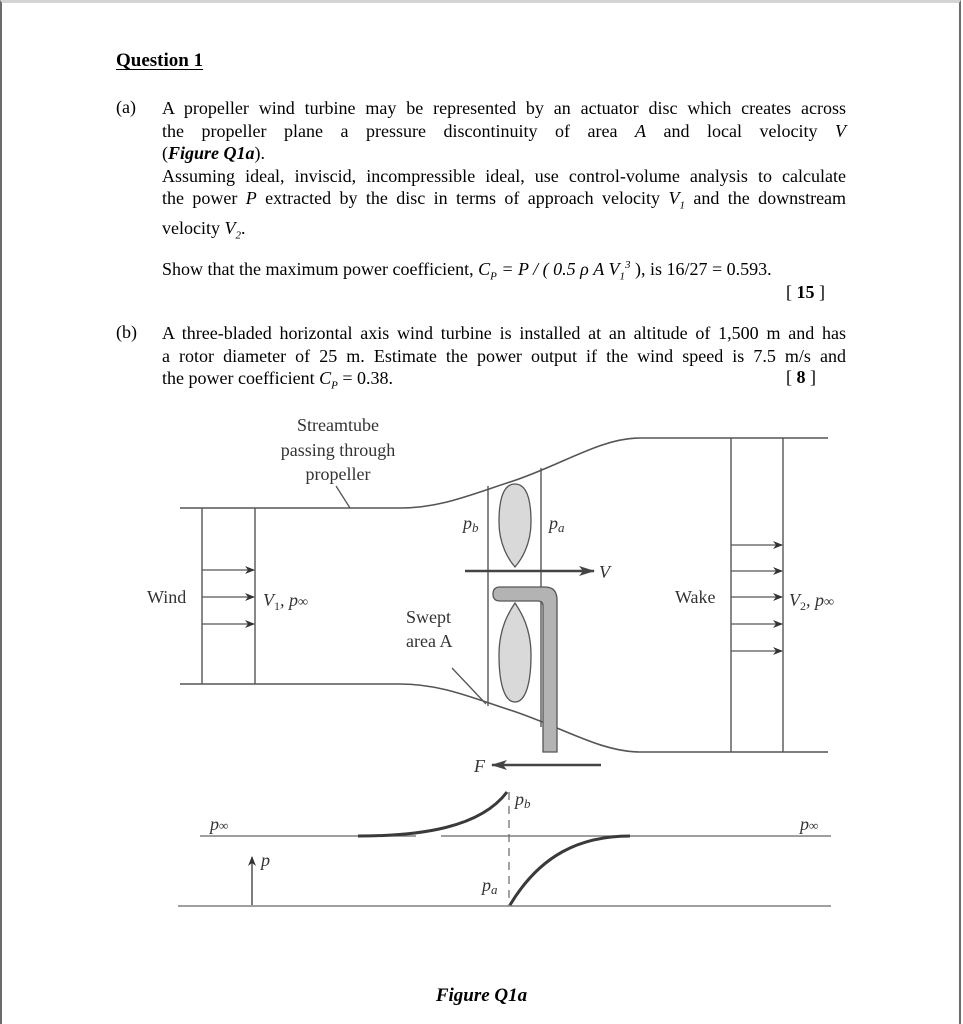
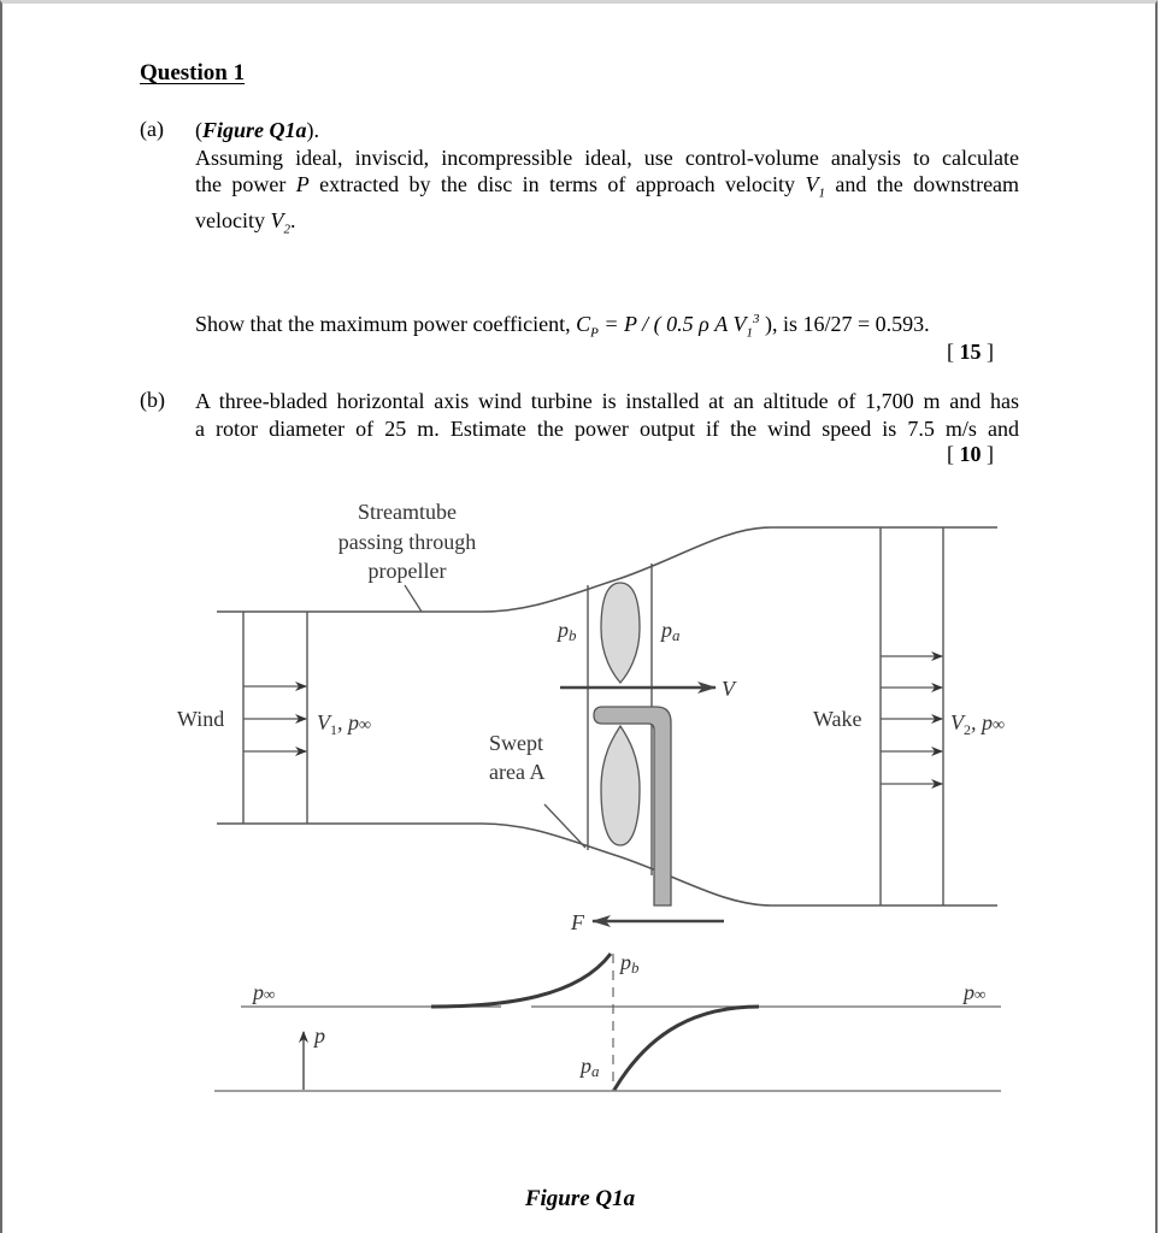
  Question 1
  (a)
- A propeller wind turbine may be represented by an actuator disc which creates across
- the propeller plane a pressure discontinuity of area A and local velocity V
  (Figure Q1a).
  Assuming ideal, inviscid, incompressible ideal, use control-volume analysis to calculate
  the power P extracted by the disc in terms of approach velocity V1 and the downstream
  velocity V2.
  Show that the maximum power coefficient, CP = P / ( 0.5 ρ A V13 ), is 16/27 = 0.593.
  [ 15 ]
  (b)
- A three-bladed horizontal axis wind turbine is installed at an altitude of 1,500 m and has
+ A three-bladed horizontal axis wind turbine is installed at an altitude of 1,700 m and has
  a rotor diameter of 25 m. Estimate the power output if the wind speed is 7.5 m/s and
- the power coefficient CP = 0.38.
- [ 8 ]
+ [ 10 ]
  Streamtube
  passing through
  propeller
  Wind
  V1, p∞
  pb
  pa
  V
  Swept
  area A
  Wake
  V2, p∞
  F
  pb
  p∞
  p∞
  p
  pa
  Figure Q1a
